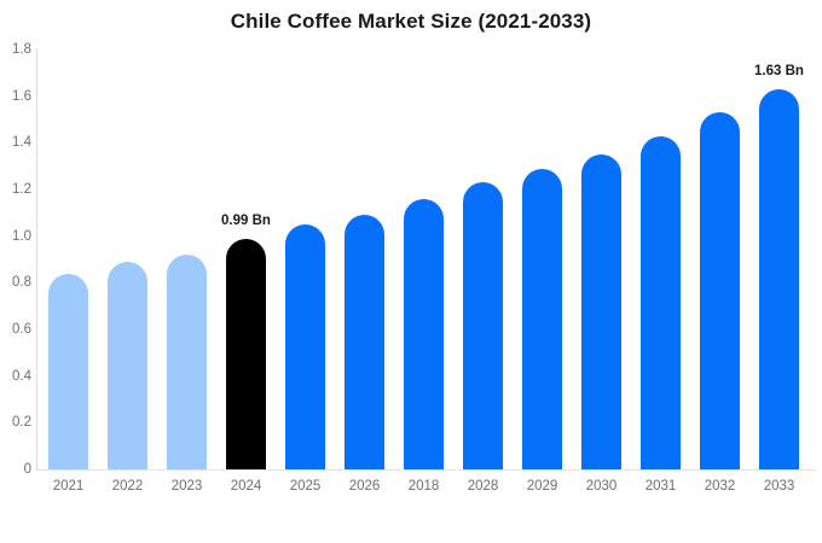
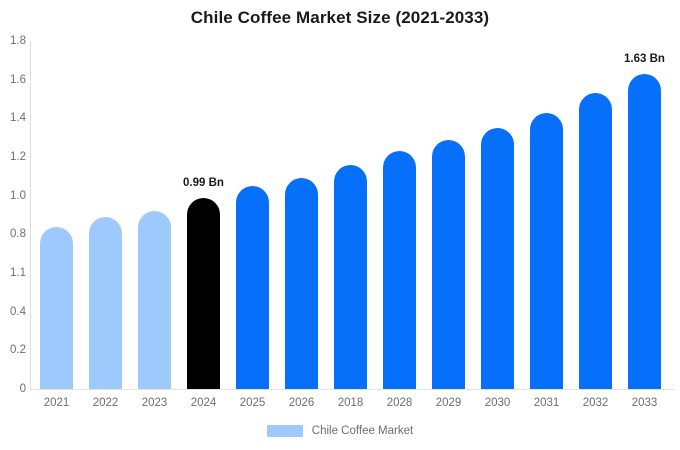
  Chile Coffee Market Size (2021-2033)
  0
  0.2
  0.4
- 0.6
+ 1.1
  0.8
  1.0
  1.2
  1.4
  1.6
  1.8
  0.99 Bn
  1.63 Bn
  2021
  2022
  2023
  2024
  2025
  2026
  2018
  2028
  2029
  2030
  2031
  2032
  2033
+ Chile Coffee Market
